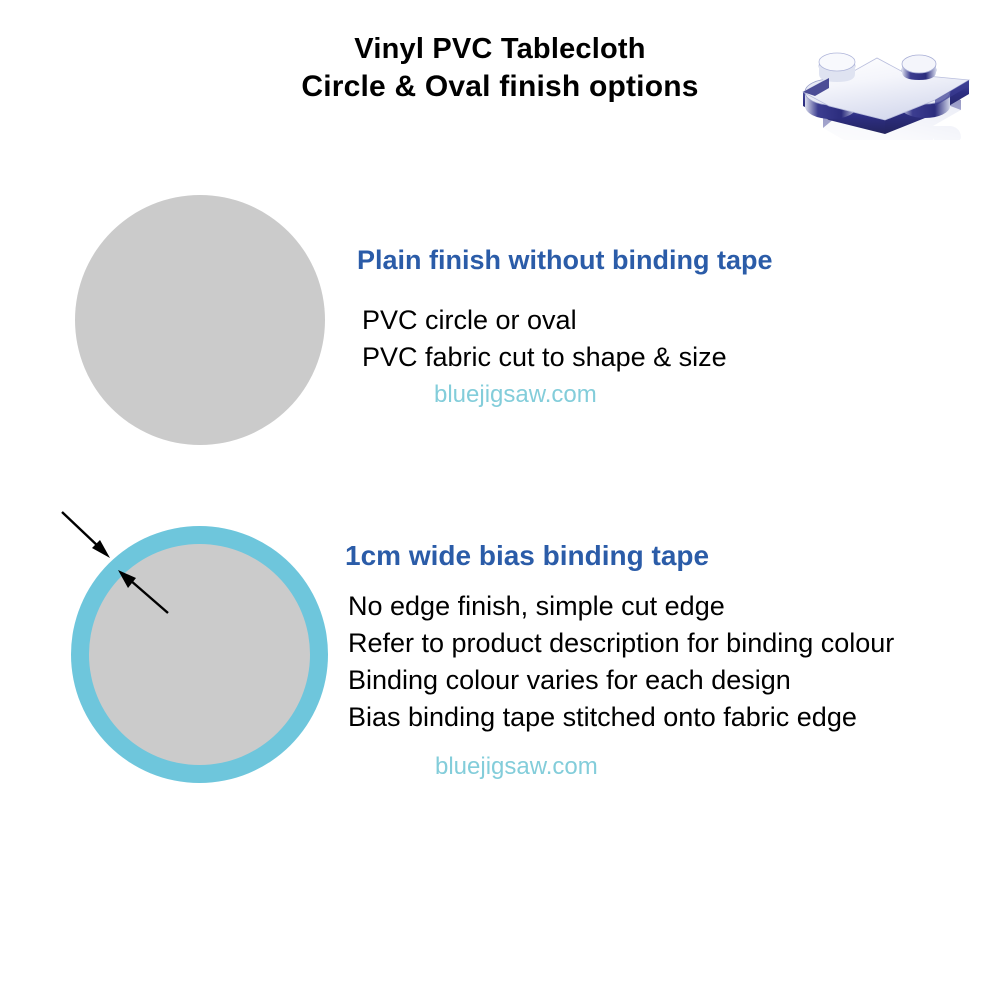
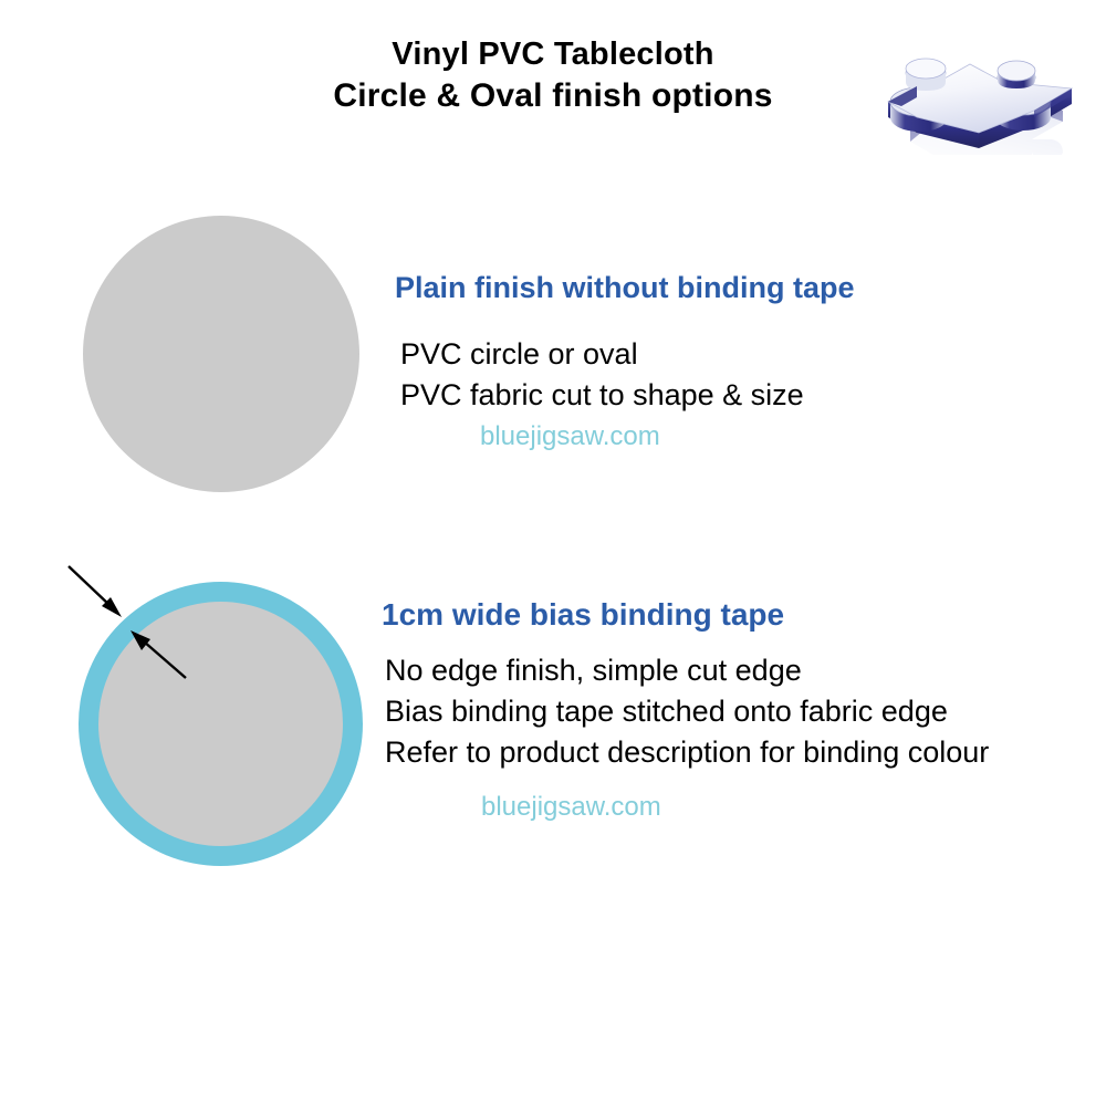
  Vinyl PVC Tablecloth
  Circle & Oval finish options
  Plain finish without binding tape
  PVC circle or oval
  PVC fabric cut to shape & size
  bluejigsaw.com
  1cm wide bias binding tape
  No edge finish, simple cut edge
- Refer to product description for binding colour
+ Bias binding tape stitched onto fabric edge
- Binding colour varies for each design
- Bias binding tape stitched onto fabric edge
+ Refer to product description for binding colour
  bluejigsaw.com
